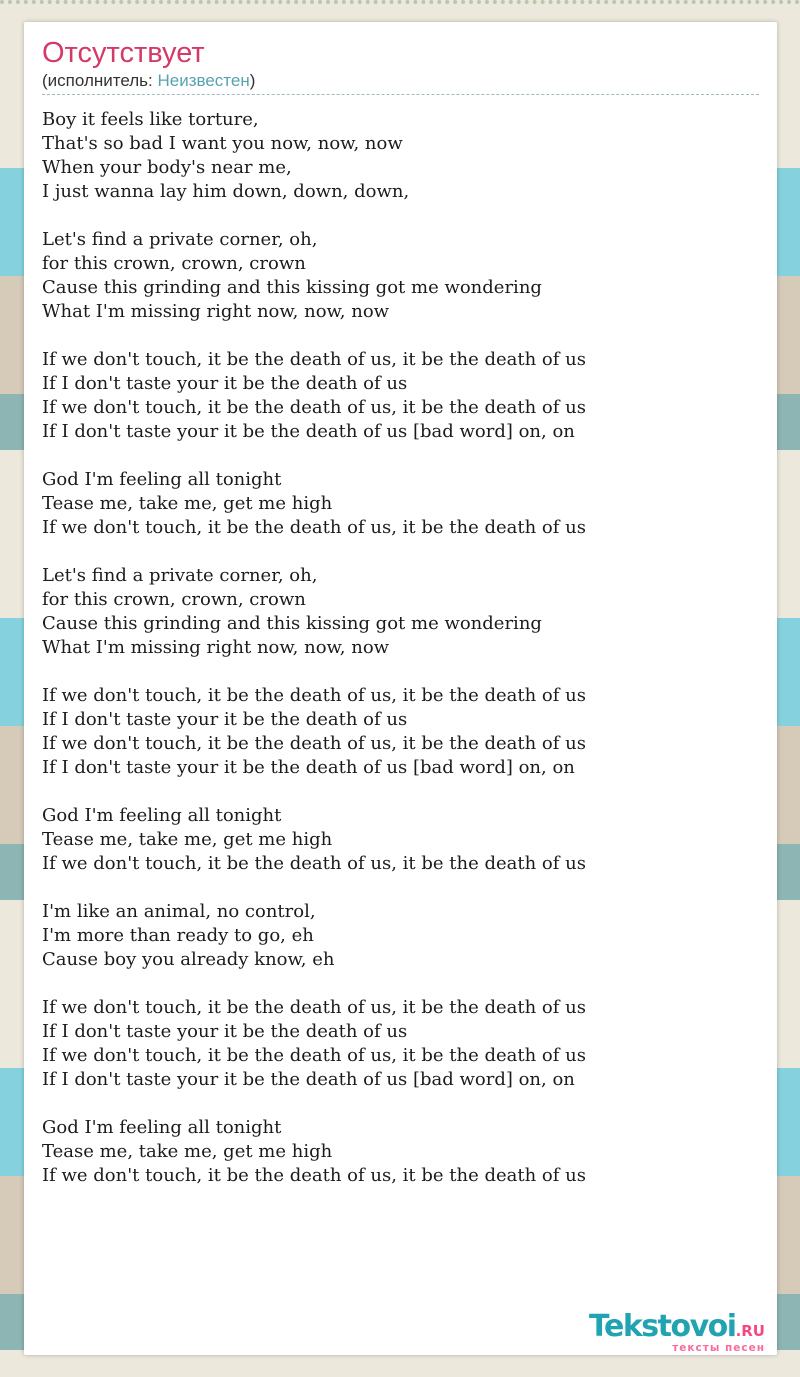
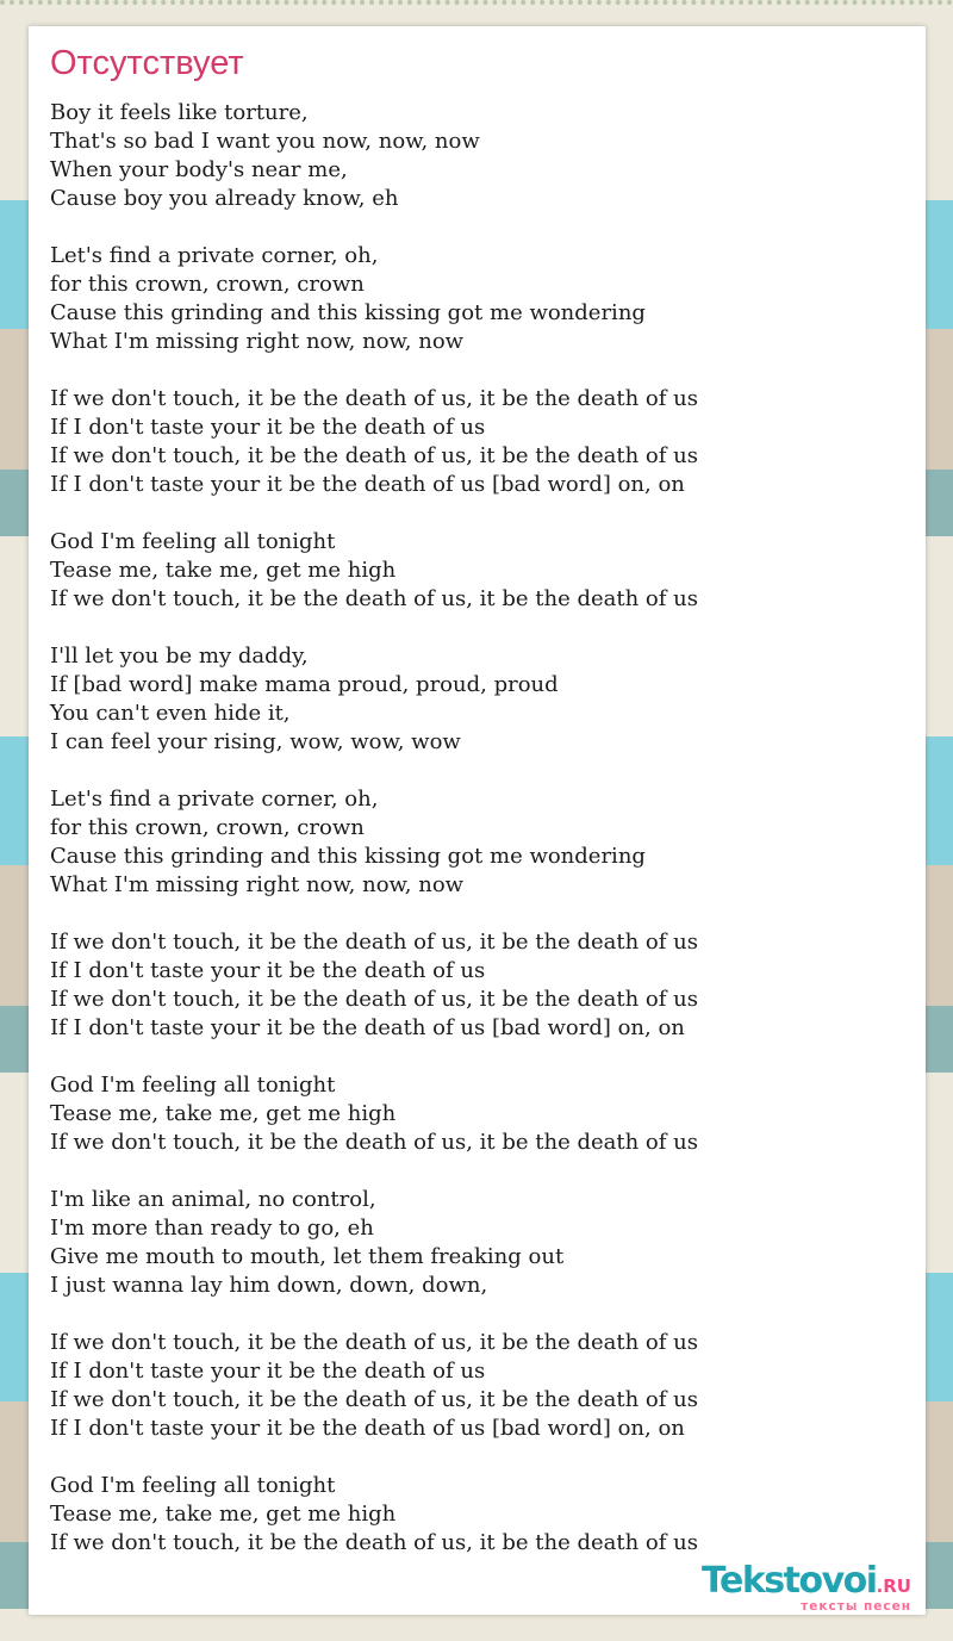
  Отсутствует
- (исполнитель: Неизвестен)
  Boy it feels like torture,
  That's so bad I want you now, now, now
  When your body's near me,
- I just wanna lay him down, down, down,
+ Cause boy you already know, eh
  Let's find a private corner, oh,
  for this crown, crown, crown
  Cause this grinding and this kissing got me wondering
  What I'm missing right now, now, now
  If we don't touch, it be the death of us, it be the death of us
  If I don't taste your it be the death of us
  If we don't touch, it be the death of us, it be the death of us
  If I don't taste your it be the death of us [bad word] on, on
  God I'm feeling all tonight
  Tease me, take me, get me high
  If we don't touch, it be the death of us, it be the death of us
+ I'll let you be my daddy,
+ If [bad word] make mama proud, proud, proud
+ You can't even hide it,
+ I can feel your rising, wow, wow, wow
  Let's find a private corner, oh,
  for this crown, crown, crown
  Cause this grinding and this kissing got me wondering
  What I'm missing right now, now, now
  If we don't touch, it be the death of us, it be the death of us
  If I don't taste your it be the death of us
  If we don't touch, it be the death of us, it be the death of us
  If I don't taste your it be the death of us [bad word] on, on
  God I'm feeling all tonight
  Tease me, take me, get me high
  If we don't touch, it be the death of us, it be the death of us
  I'm like an animal, no control,
  I'm more than ready to go, eh
+ Give me mouth to mouth, let them freaking out
- Cause boy you already know, eh
+ I just wanna lay him down, down, down,
  If we don't touch, it be the death of us, it be the death of us
  If I don't taste your it be the death of us
  If we don't touch, it be the death of us, it be the death of us
  If I don't taste your it be the death of us [bad word] on, on
  God I'm feeling all tonight
  Tease me, take me, get me high
  If we don't touch, it be the death of us, it be the death of us
  Tekstovoi.RU
  тексты песен
